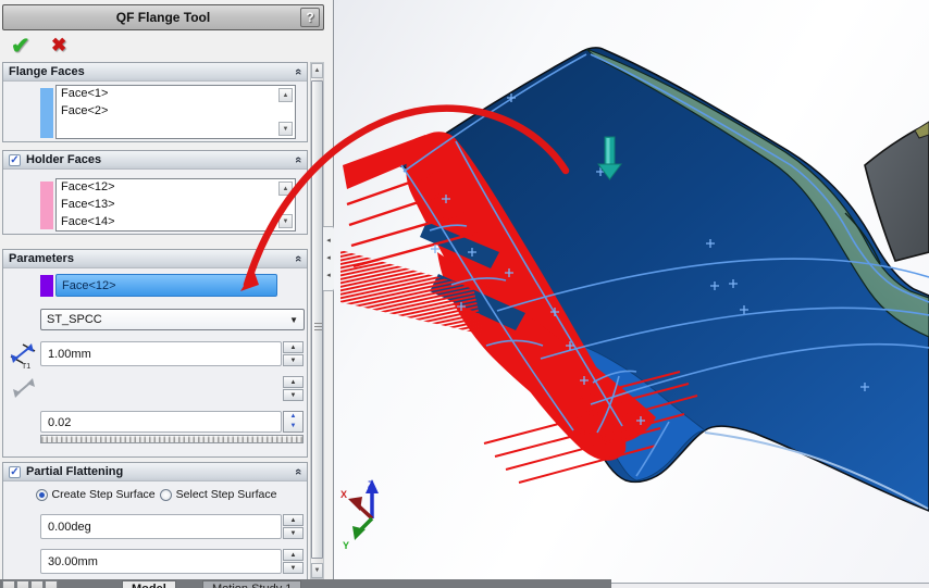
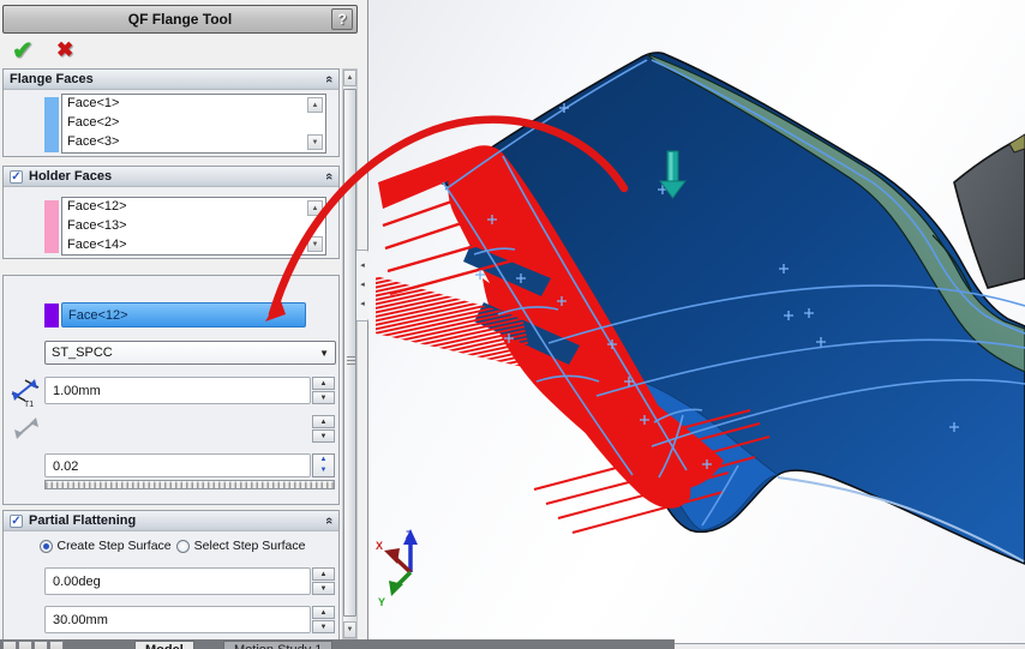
  QF Flange Tool
  ?
  ✔
  ✖
  Flange Faces
  Face<1>
  Face<2>
+ Face<3>
  ✓
  Holder Faces
  Face<12>
  Face<13>
  Face<14>
- Parameters
  Face<12>
  ST_SPCC
  ▼
  1.00mm
  0.02
  ✓
  Partial Flattening
  Create Step Surface
  Select Step Surface
  0.00deg
  30.00mm
  X
  Y
  Z
